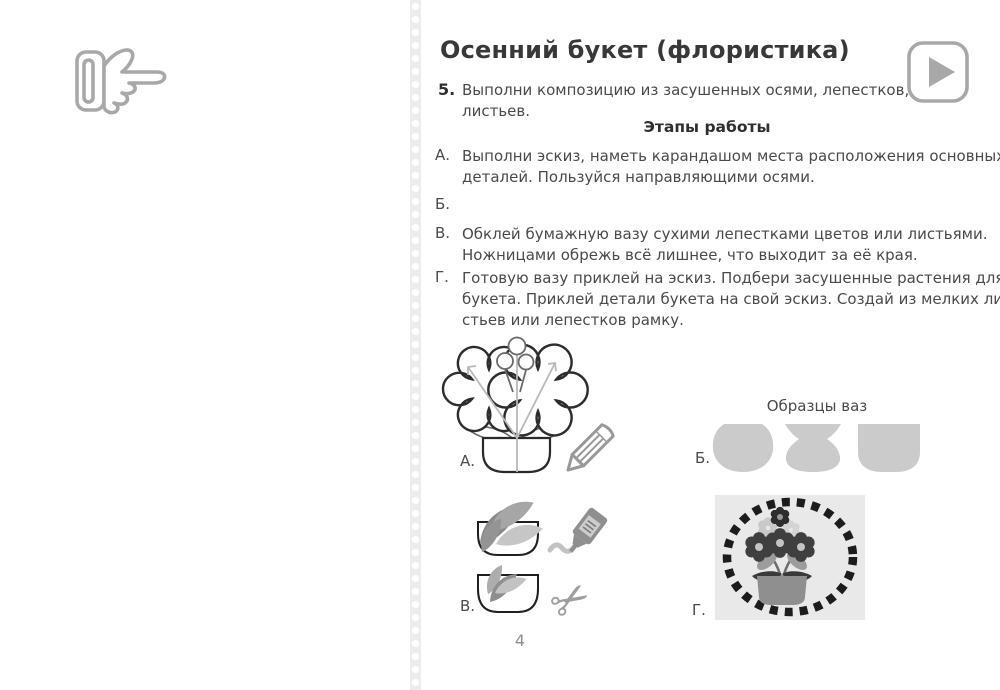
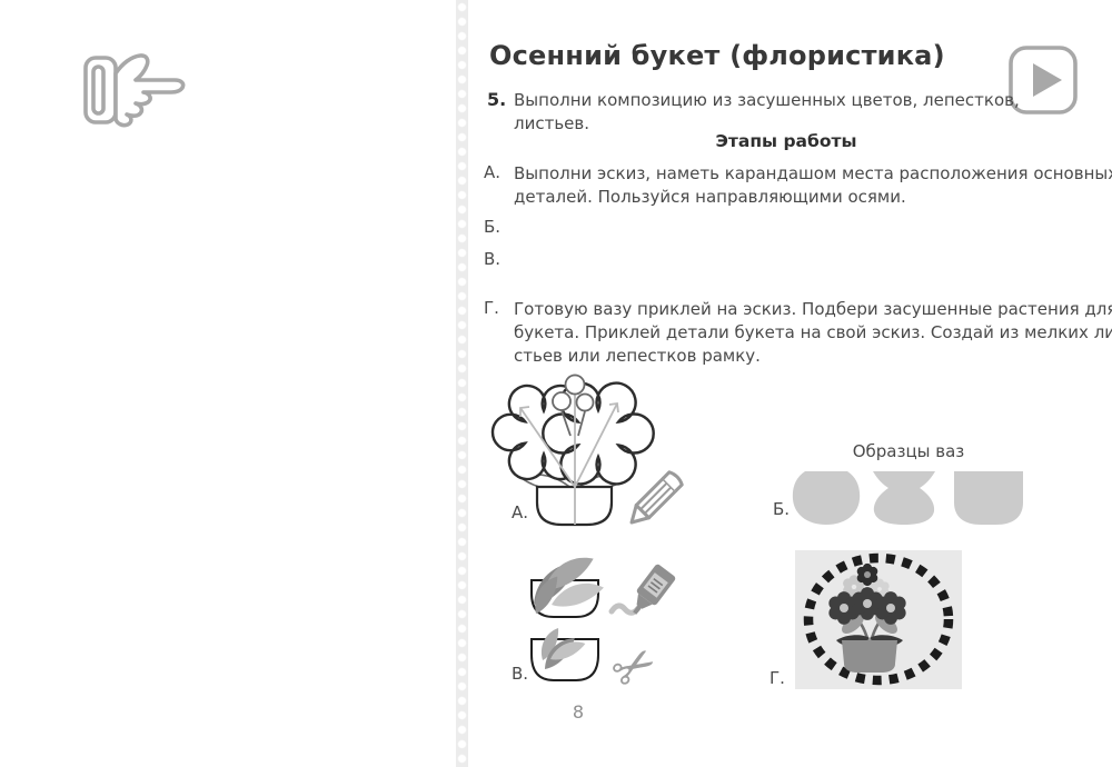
  Осенний букет (флористика)
  5.
- Выполни композицию из засушенных осями, лепестков,
+ Выполни композицию из засушенных цветов, лепестков,
  листьев.
  Этапы работы
  А.
  Выполни эскиз, наметь карандашом места расположения основны
  деталей. Пользуйся направляющими осями.
  Б.
  В.
- Обклей бумажную вазу сухими лепестками цветов или листьями.
- Ножницами обрежь всё лишнее, что выходит за её края.
  Г.
  Готовую вазу приклей на эскиз. Подбери засушенные растения дл
  букета. Приклей детали букета на свой эскиз. Создай из мелких ли
  стьев или лепестков рамку.
  А.
  Образцы ваз
  Б.
  В.
  Г.
- 4
+ 8
